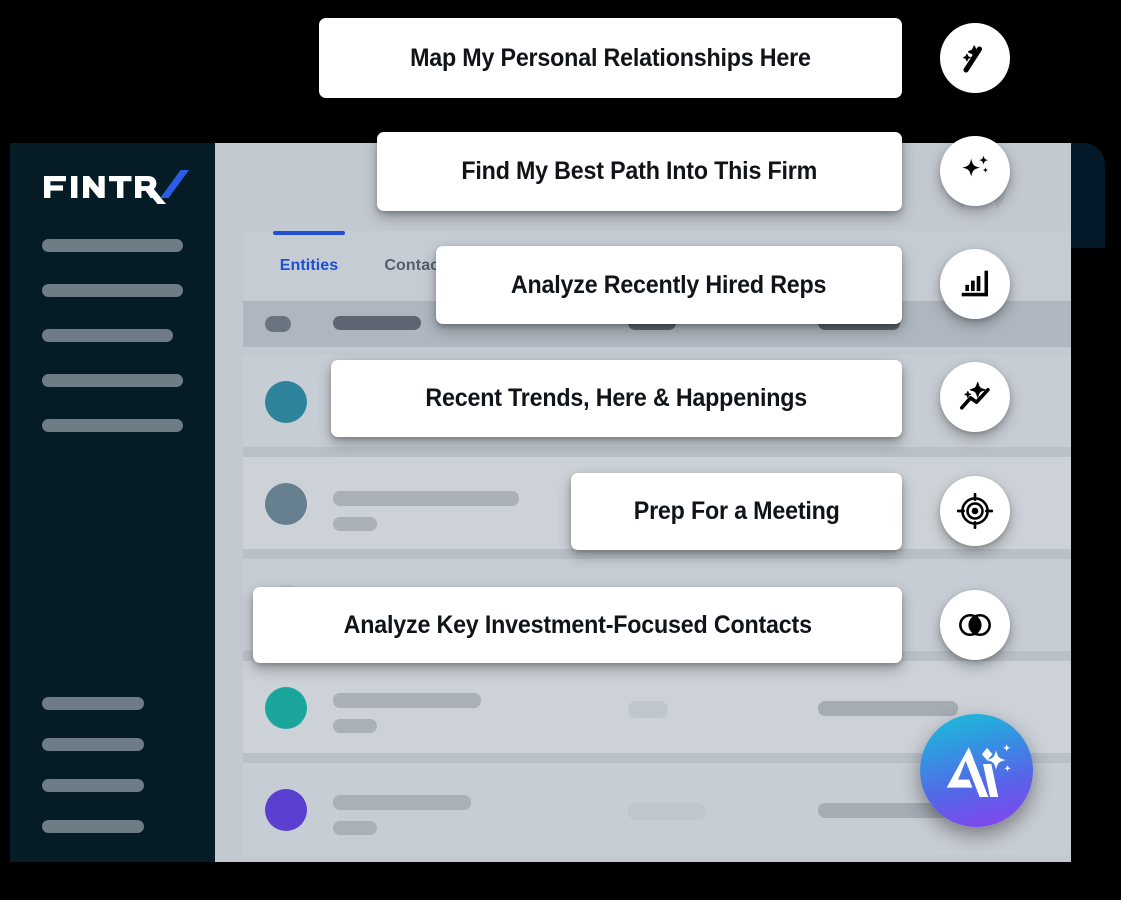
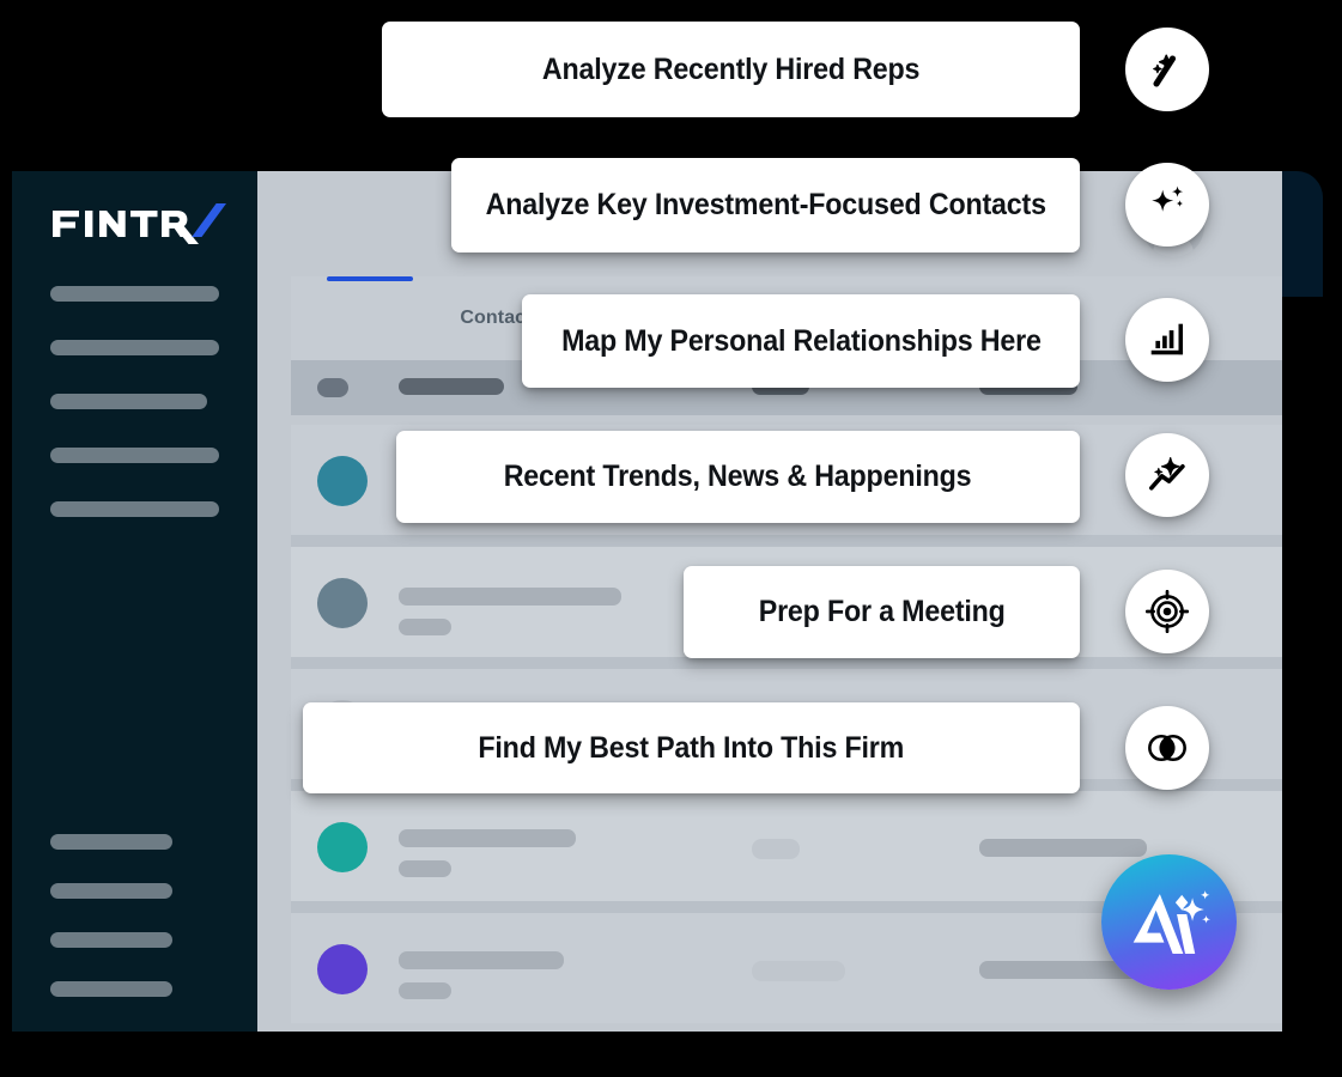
- Entities
  Contac
- Map My Personal Relationships Here
+ Analyze Recently Hired Reps
- Find My Best Path Into This Firm
+ Analyze Key Investment-Focused Contacts
- Analyze Recently Hired Reps
+ Map My Personal Relationships Here
- Recent Trends, Here & Happenings
+ Recent Trends, News & Happenings
  Prep For a Meeting
- Analyze Key Investment-Focused Contacts
+ Find My Best Path Into This Firm
